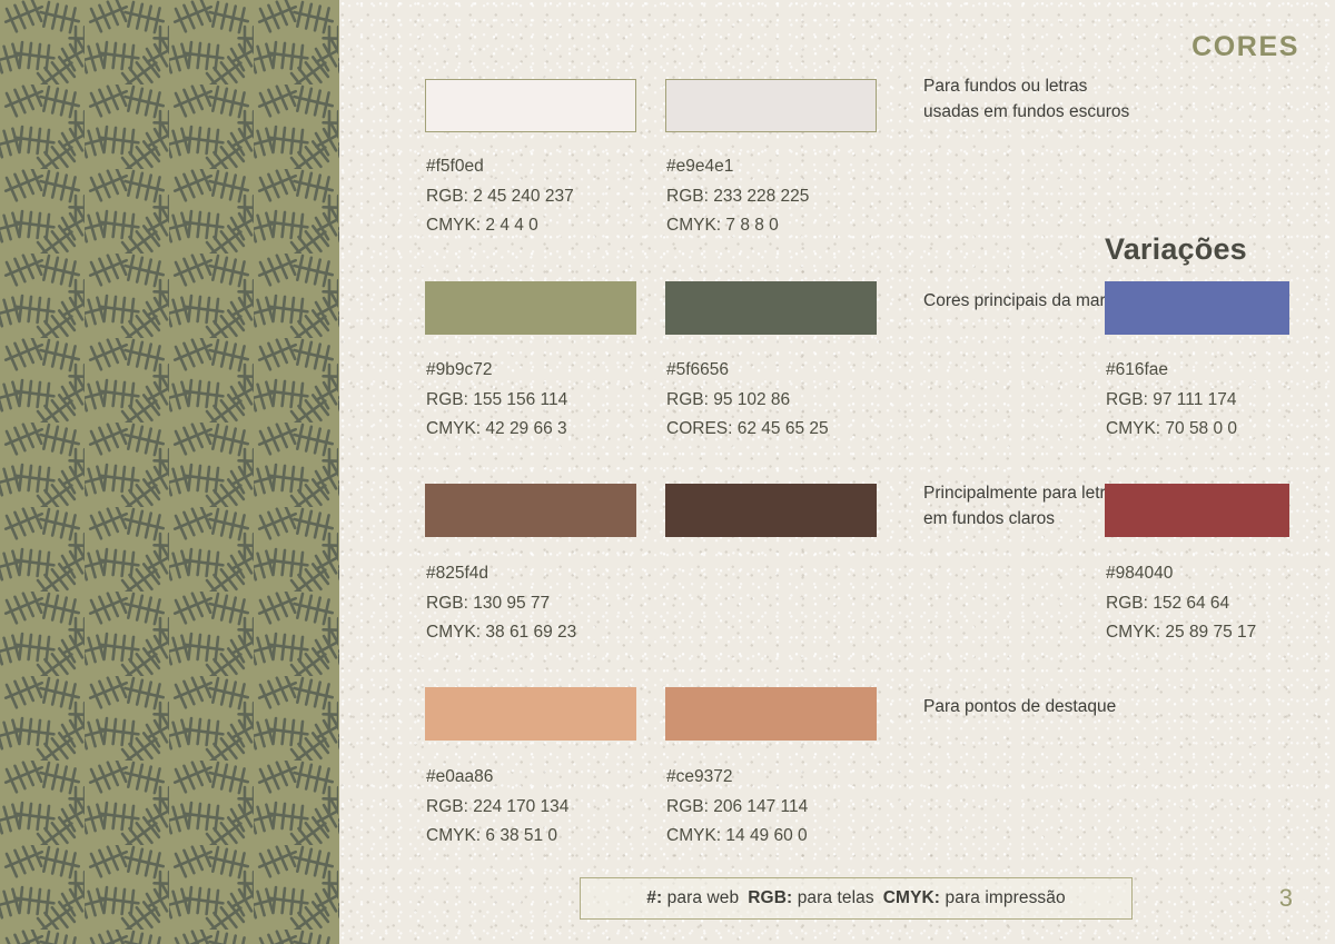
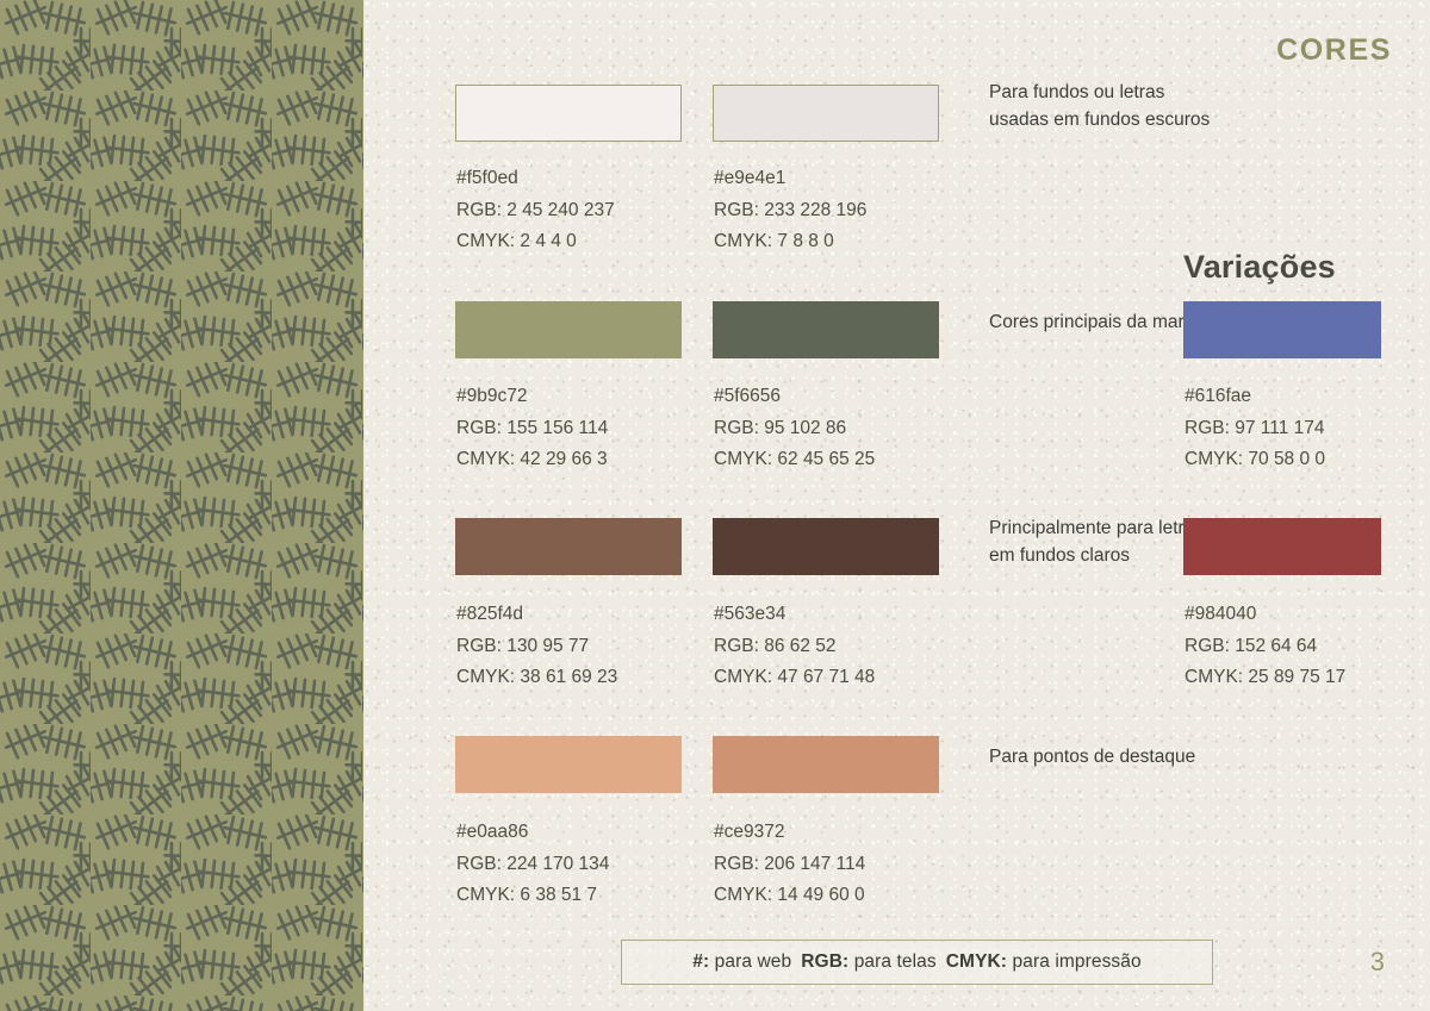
  CORES
  Variações
  #f5f0ed
  RGB: 2 45 240 237
  CMYK: 2 4 4 0
  #e9e4e1
- RGB: 233 228 225
+ RGB: 233 228 196
  CMYK: 7 8 8 0
  Para fundos ou letras usadas em fundos escuros
  #9b9c72
  RGB: 155 156 114
  CMYK: 42 29 66 3
  #5f6656
  RGB: 95 102 86
- CORES: 62 45 65 25
+ CMYK: 62 45 65 25
  Cores principais da mar
  #616fae
  RGB: 97 111 174
  CMYK: 70 58 0 0
  #825f4d
  RGB: 130 95 77
  CMYK: 38 61 69 23
+ #563e34
+ RGB: 86 62 52
+ CMYK: 47 67 71 48
  Principalmente para letr em fundos claros
  #984040
  RGB: 152 64 64
  CMYK: 25 89 75 17
  #e0aa86
  RGB: 224 170 134
- CMYK: 6 38 51 0
+ CMYK: 6 38 51 7
  #ce9372
  RGB: 206 147 114
  CMYK: 14 49 60 0
  Para pontos de destaque
  #: para web
  RGB: para telas
  CMYK: para impressão
  3
